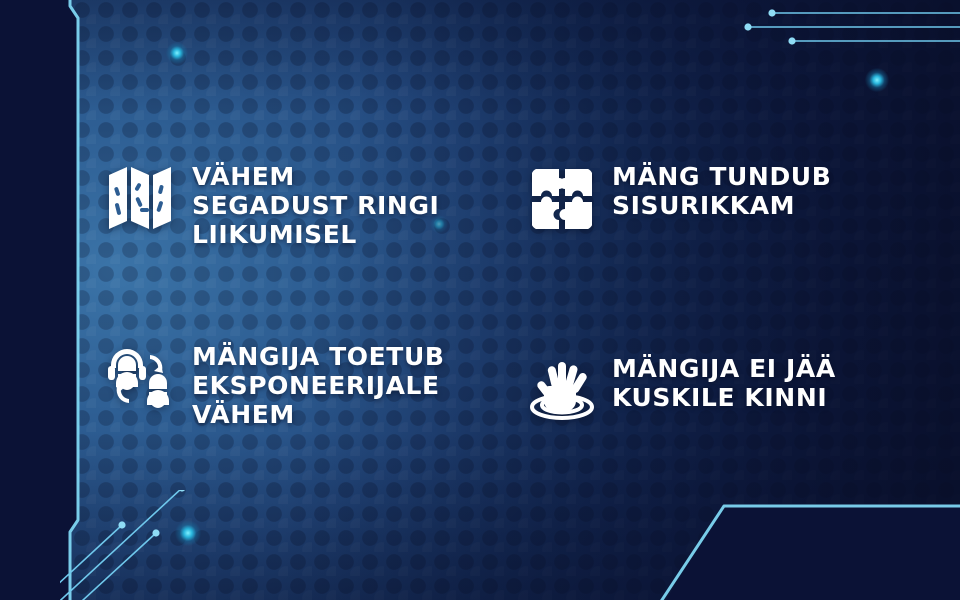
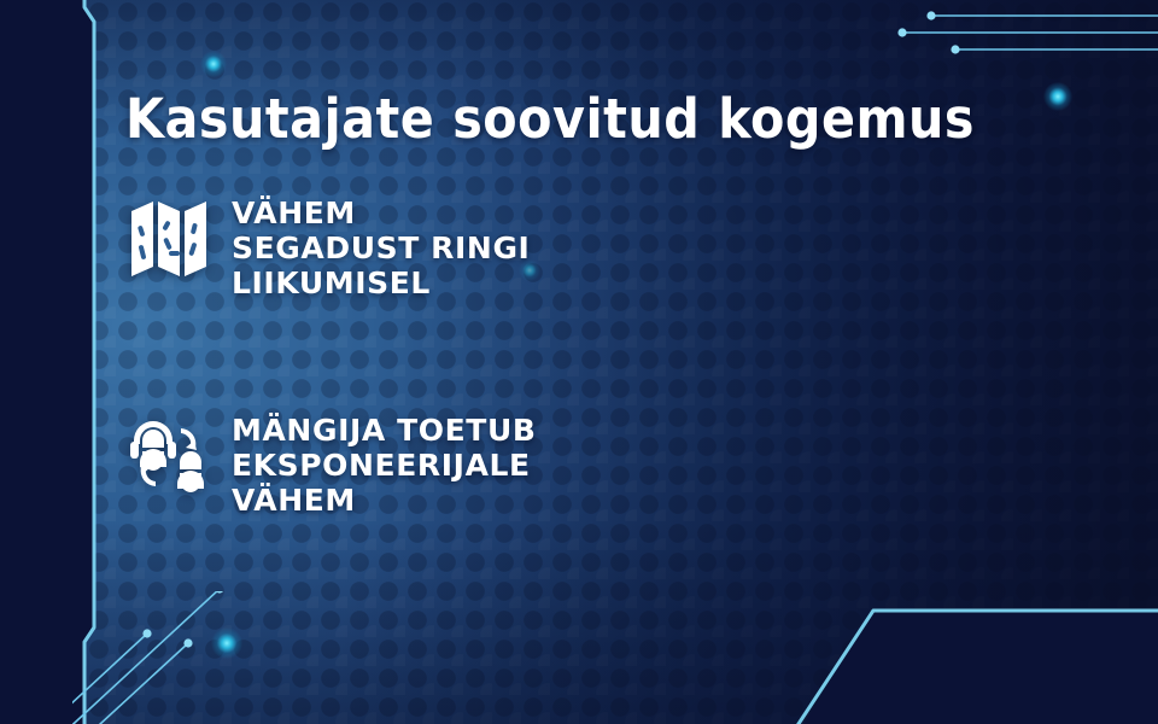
+ Kasutajate soovitud kogemus
  VÄHEM
  SEGADUST RINGI
  LIIKUMISEL
- MÄNG TUNDUB
- SISURIKKAM
  MÄNGIJA TOETUB
  EKSPONEERIJALE
  VÄHEM
- MÄNGIJA EI JÄÄ
- KUSKILE KINNI
